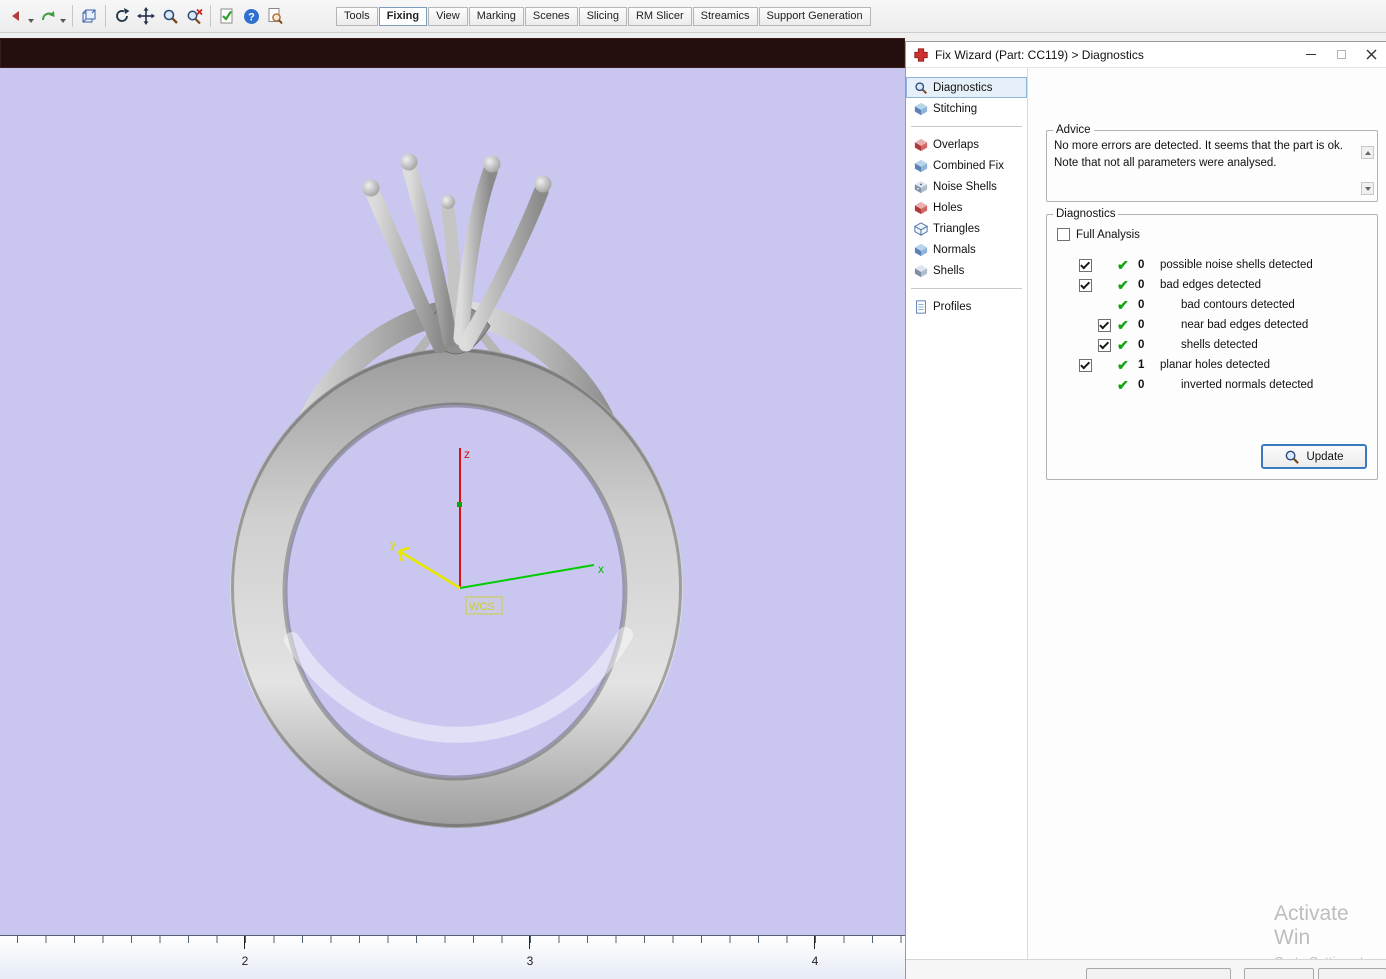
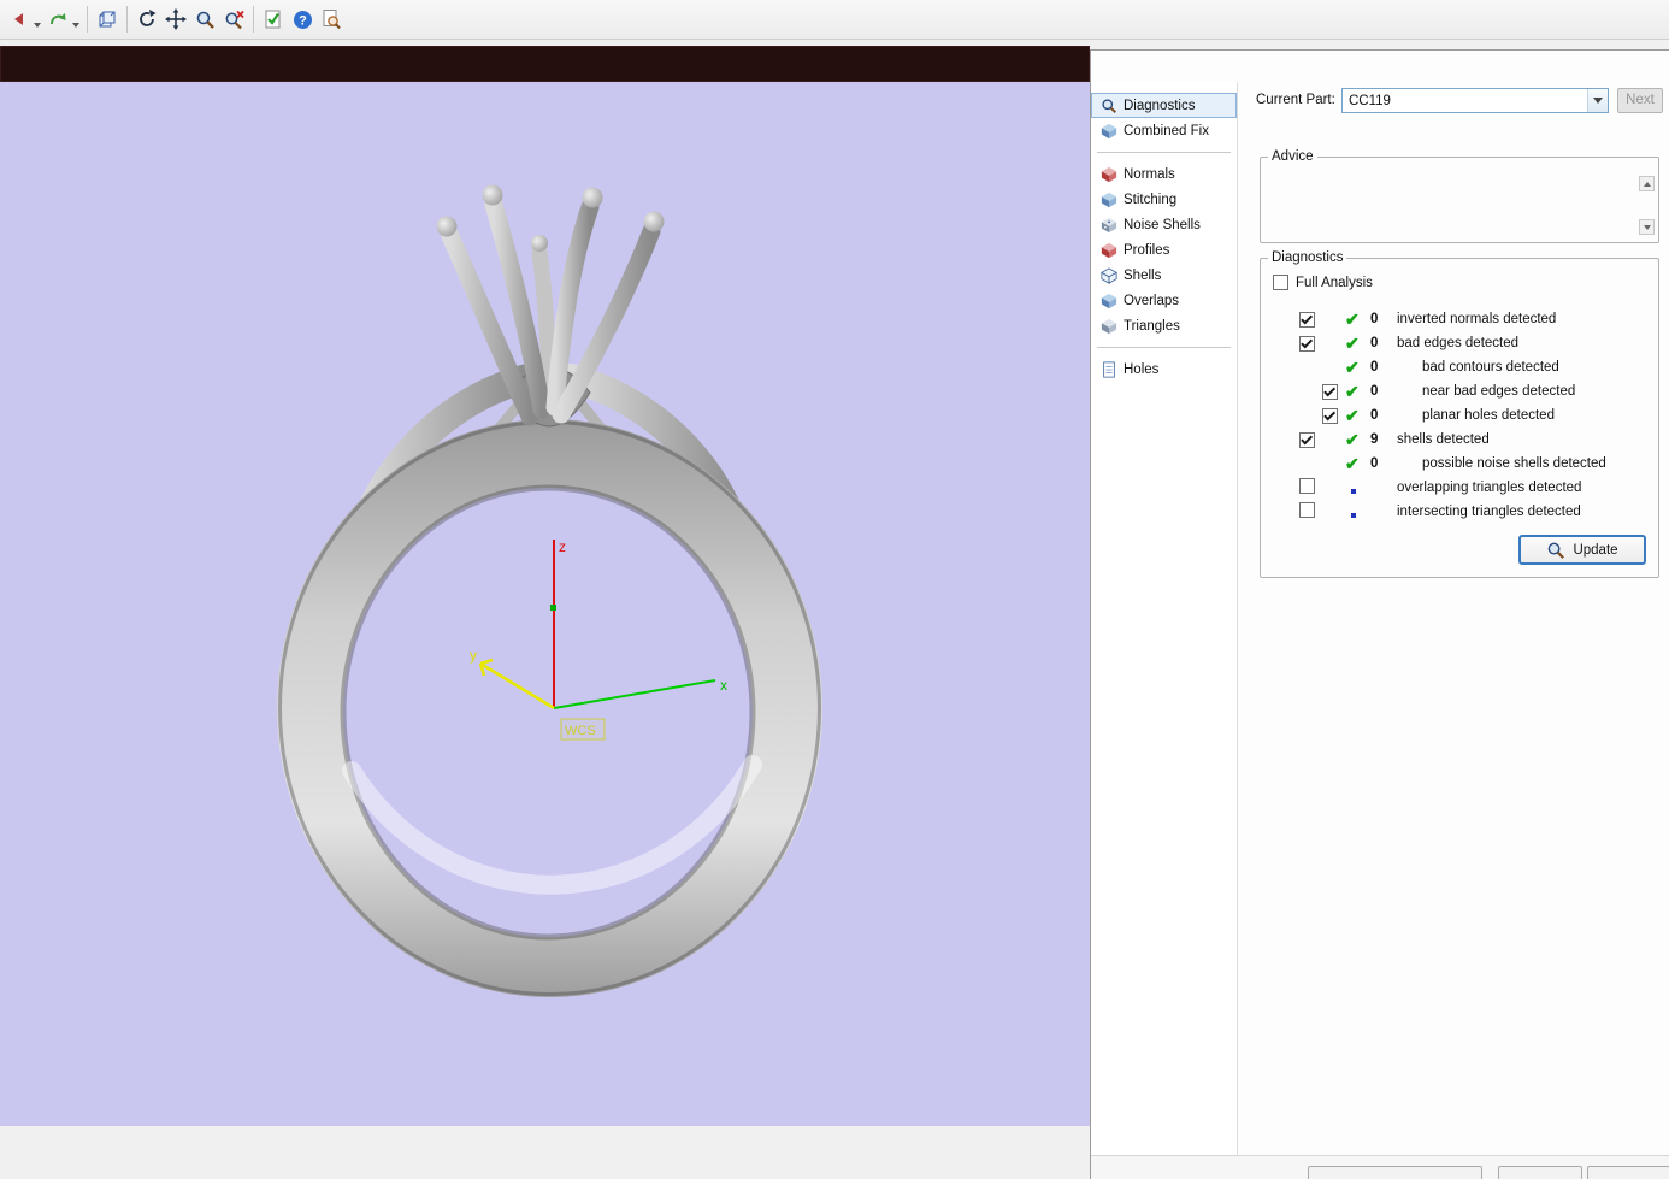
  ?
- Tools
- Fixing
- View
- Marking
- Scenes
- Slicing
- RM Slicer
- Streamics
- Support Generation
  z
  x
  y
  WCS
- 2
- 3
- 4
- Fix Wizard (Part: CC119) > Diagnostics
  Diagnostics
- Stitching
+ Combined Fix
- Overlaps
+ Normals
- Combined Fix
+ Stitching
  Noise Shells
- Holes
+ Profiles
- Triangles
+ Shells
- Normals
+ Overlaps
- Shells
+ Triangles
- Profiles
+ Holes
+ Current Part:
+ CC119
+ Next
  Advice
- No more errors are detected. It seems that the part is ok.
- Note that not all parameters were analysed.
  Diagnostics
  Full Analysis
  ✔
  0
- possible noise shells detected
+ inverted normals detected
  ✔
  0
  bad edges detected
  ✔
  0
  bad contours detected
  ✔
  0
  near bad edges detected
  ✔
  0
- shells detected
+ planar holes detected
  ✔
- 1
+ 9
- planar holes detected
+ shells detected
  ✔
  0
- inverted normals detected
+ possible noise shells detected
+ overlapping triangles detected
+ intersecting triangles detected
  Update
- Activate Win
